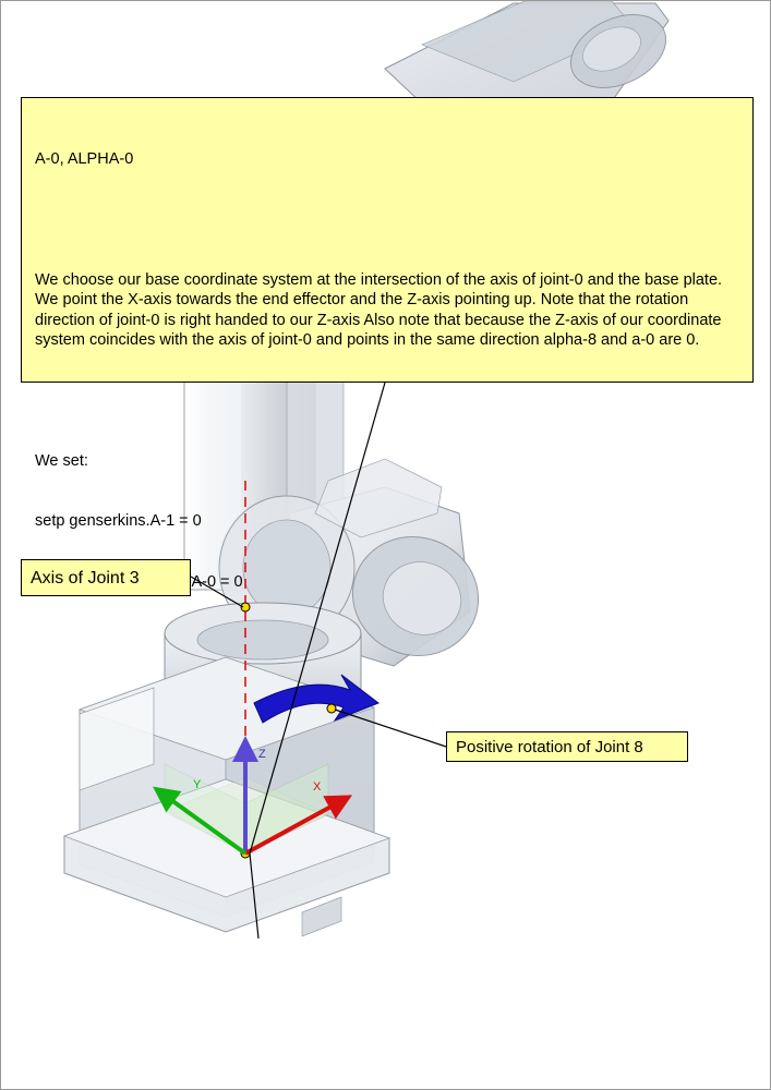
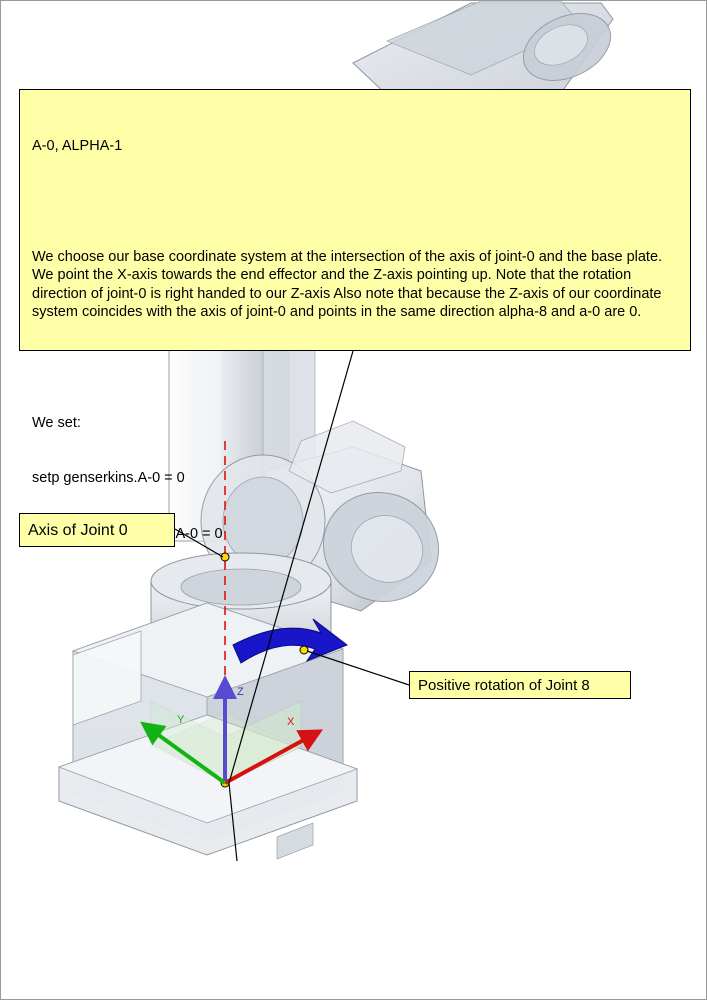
  X
  Y
  Z
- A-0, ALPHA-0
+ A-0, ALPHA-1
  We choose our base coordinate system at the intersection of the axis of joint-0 and the base plate. We point the X-axis towards the end effector and the Z-axis pointing up. Note that the rotation direction of joint-0 is right handed to our Z-axis Also note that because the Z-axis of our coordinate system coincides with the axis of joint-0 and points in the same direction alpha-8 and a-0 are 0.
  We set:
- setp genserkins.A-1 = 0
+ setp genserkins.A-0 = 0
- Axis of Joint 3
+ Axis of Joint 0
  Positive rotation of Joint 8
